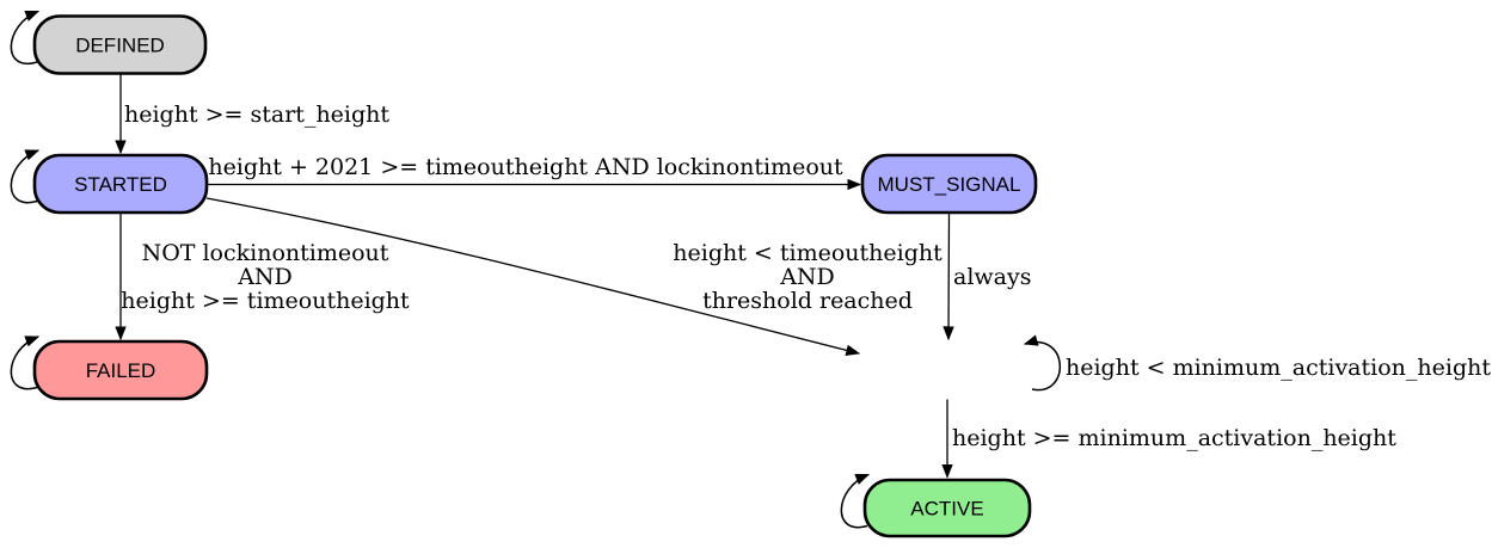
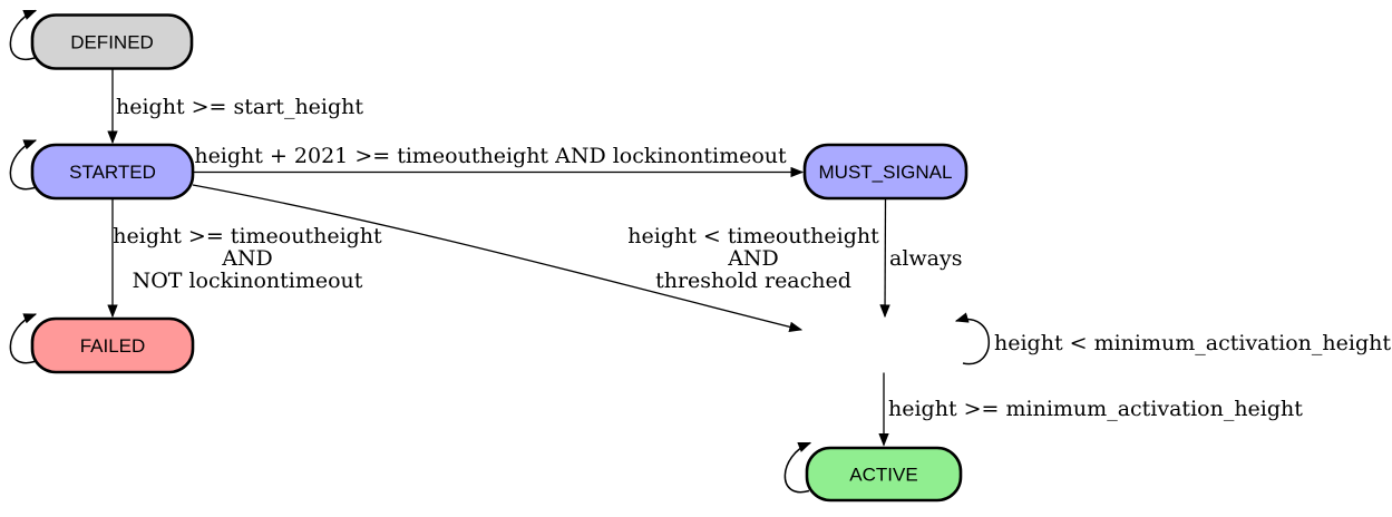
  height >= start_height
  height + 2021 >= timeoutheight AND lockinontimeout
- NOT lockinontimeout
+ height >= timeoutheight
  AND
- height >= timeoutheight
+ NOT lockinontimeout
  height < timeoutheight
  AND
  threshold reached
  always
  height < minimum_activation_height
  height >= minimum_activation_height
  DEFINED
  STARTED
  FAILED
  MUST_SIGNAL
  ACTIVE
